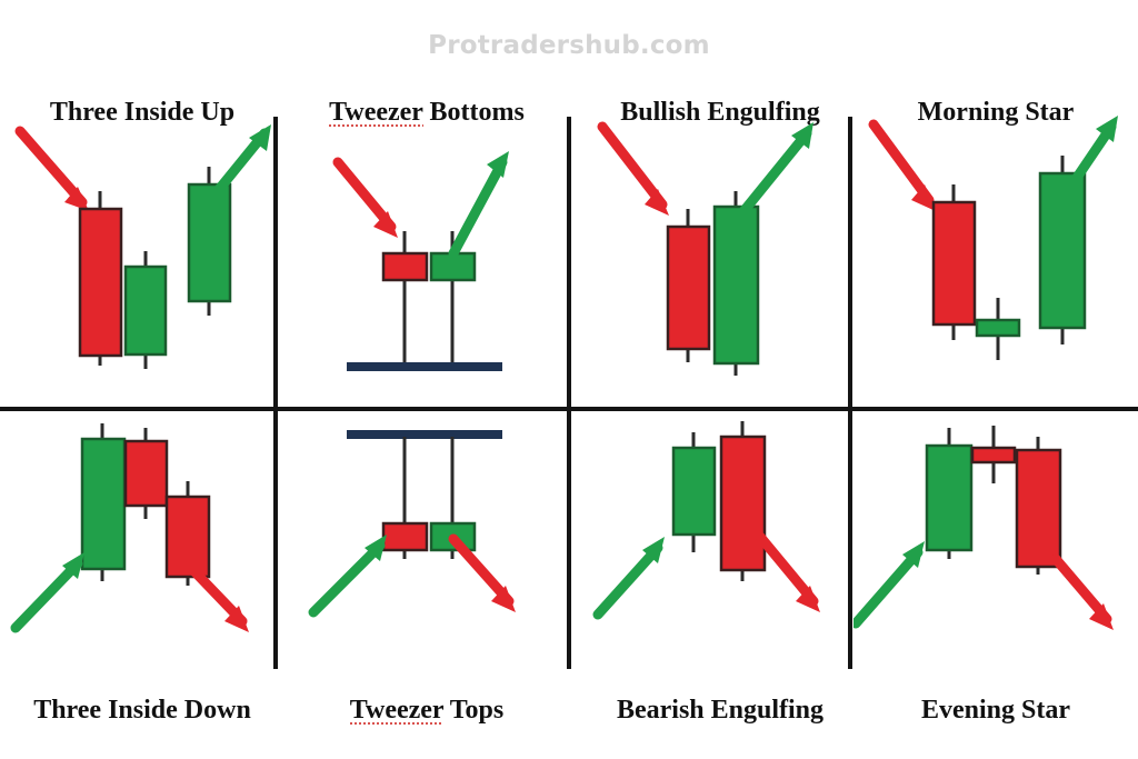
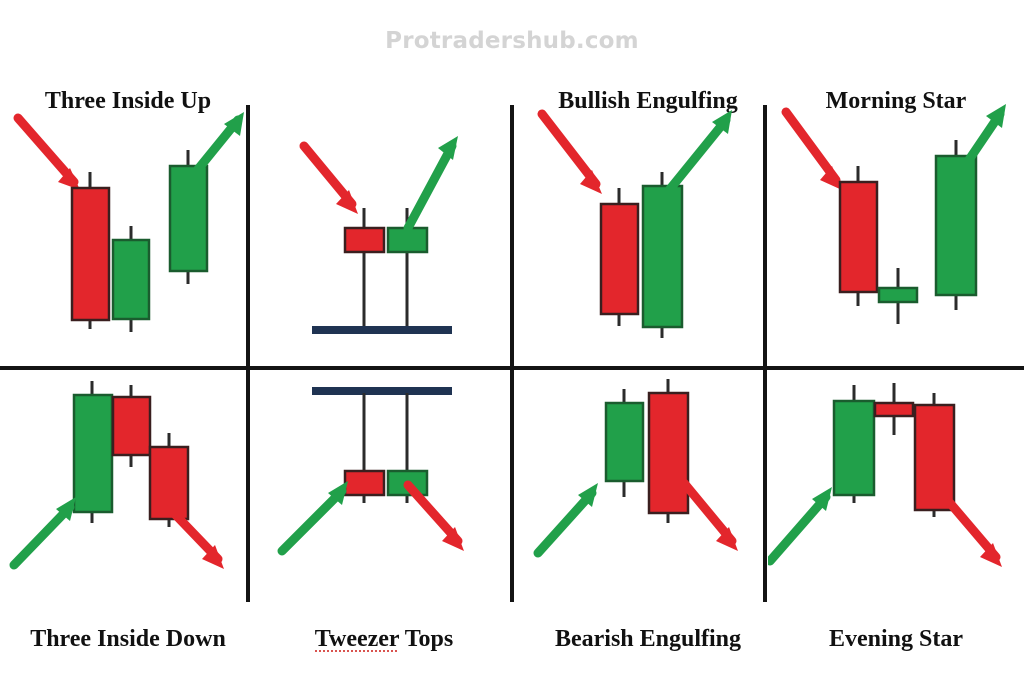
  Protradershub.com
  Three Inside Up
- Tweezer Bottoms
  Bullish Engulfing
  Morning Star
  Three Inside Down
  Tweezer Tops
  Bearish Engulfing
  Evening Star
